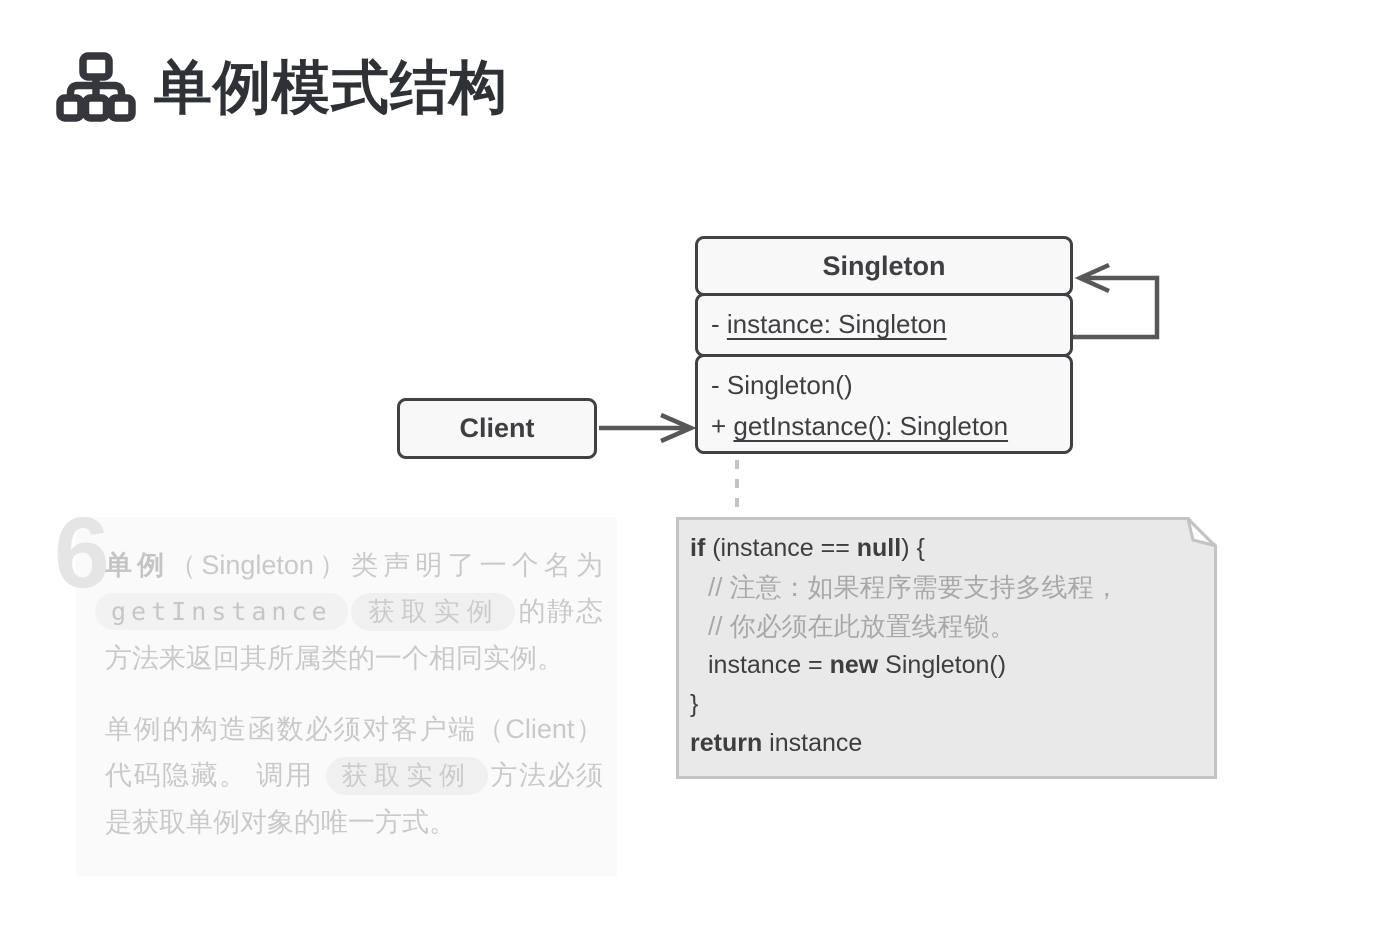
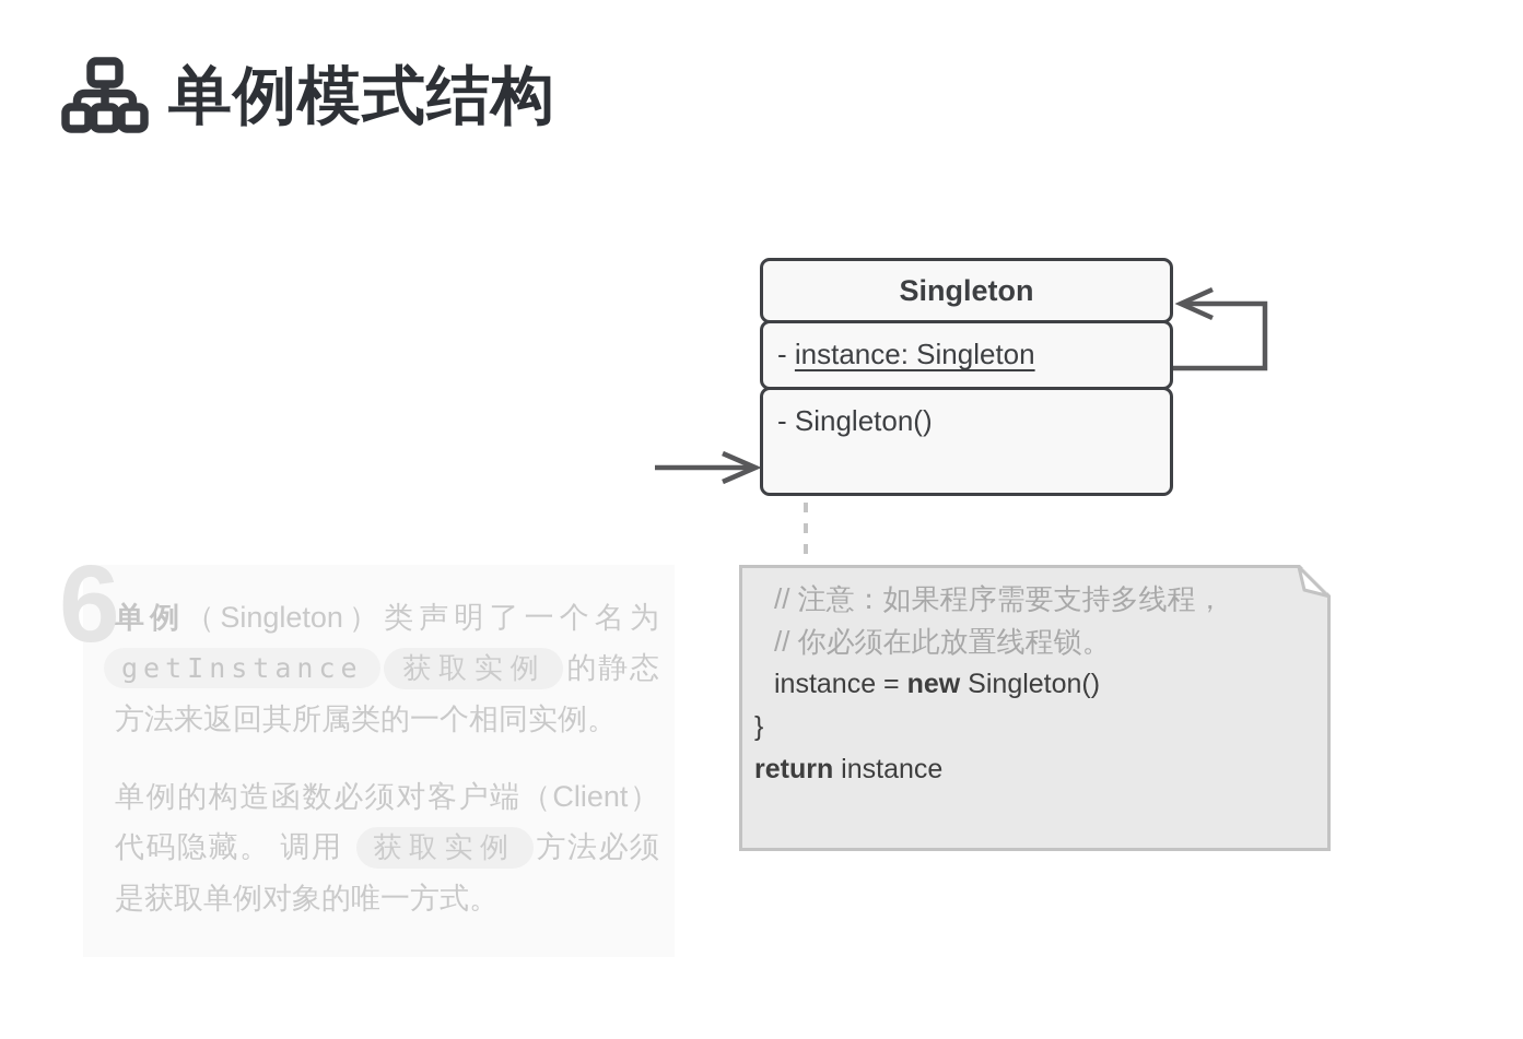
  单例模式结构
  Singleton
  - instance: Singleton
  - Singleton()
- + getInstance(): Singleton
- Client
- if (instance == null) {
  // 注意：如果程序需要支持多线程，
  // 你必须在此放置线程锁。
  instance = new Singleton()
  }
  return instance
  单例（Singleton）类声明了一个名为 getInstance 获取实例 的静态方法来返回其所属类的一个相同实例。
  单例的构造函数必须对客户端（Client）代码隐藏。 调用 获取实例 方法必须是获取单例对象的唯一方式。
  6
